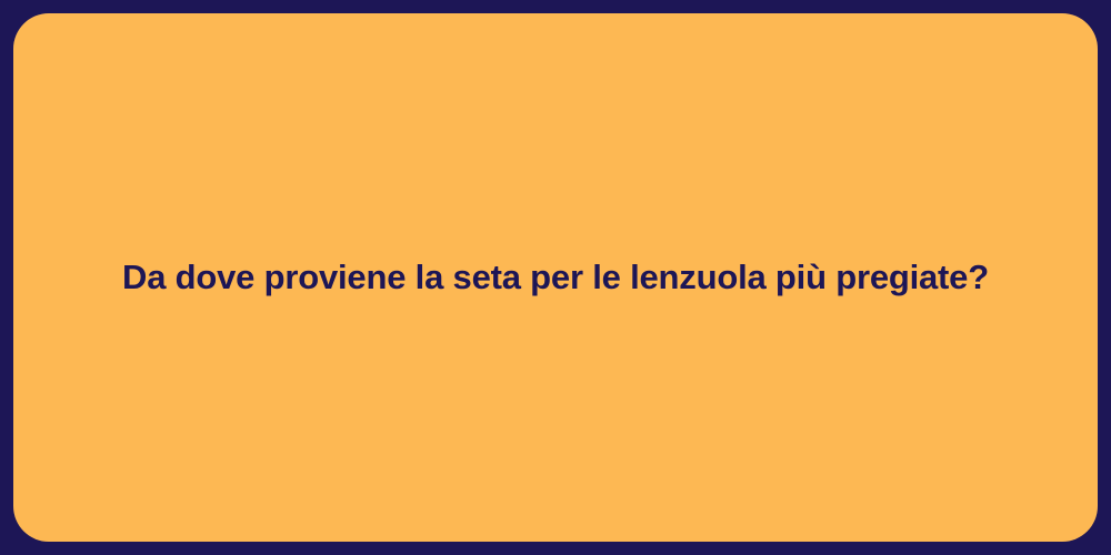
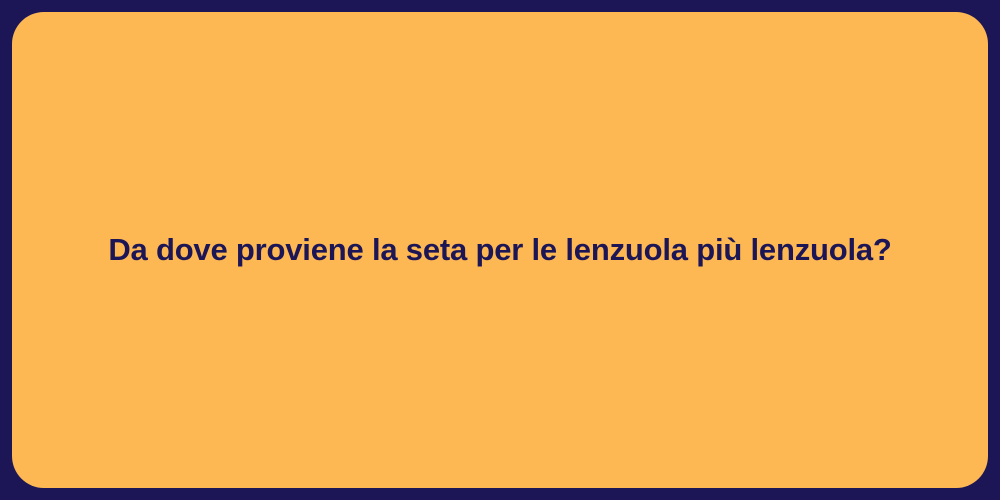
- Da dove proviene la seta per le lenzuola più pregiate?
+ Da dove proviene la seta per le lenzuola più lenzuola?
